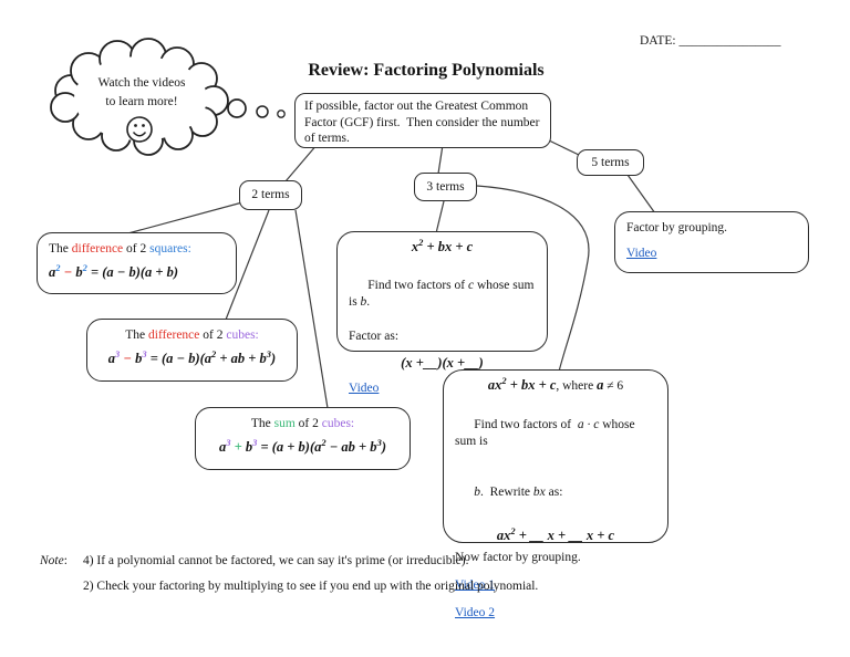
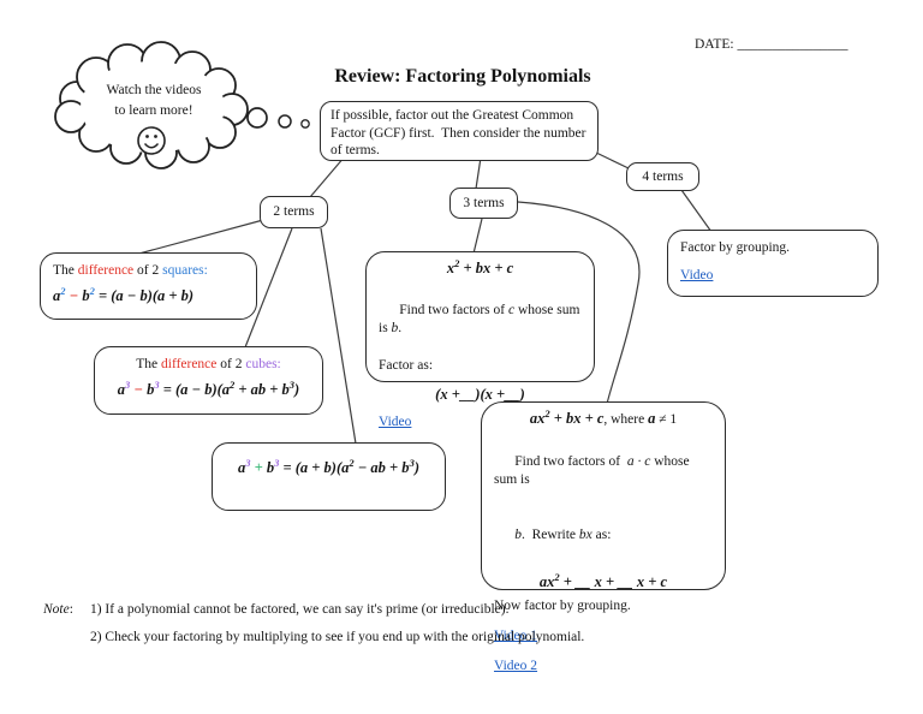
  DATE: ________________
  Review: Factoring Polynomials
  Watch the videos
  to learn more!
  If possible, factor out the Greatest Common Factor (GCF) first. Then consider the number of terms.
  2 terms
  3 terms
- 5 terms
+ 4 terms
  The difference of 2 squares:
  a2 − b2 = (a − b)(a + b)
  The difference of 2 cubes:
  a3 − b3 = (a − b)(a2 + ab + b3)
- The sum of 2 cubes:
  a3 + b3 = (a + b)(a2 − ab + b3)
  x2 + bx + c
  Find two factors of c whose sum is b.
  Factor as:
  (x +__)(x +__)
  Video
- ax2 + bx + c, where a ≠ 6
+ ax2 + bx + c, where a ≠ 1
  Find two factors of a · c whose sum is
  b. Rewrite bx as:
  ax2 + __ x + __ x + c
  Now factor by grouping.
  Video 1
  Video 2
  Factor by grouping.
  Video
  Note:
- 4) If a polynomial cannot be factored, we can say it's prime (or irreducible).
+ 1) If a polynomial cannot be factored, we can say it's prime (or irreducible).
  2) Check your factoring by multiplying to see if you end up with the original polynomial.
